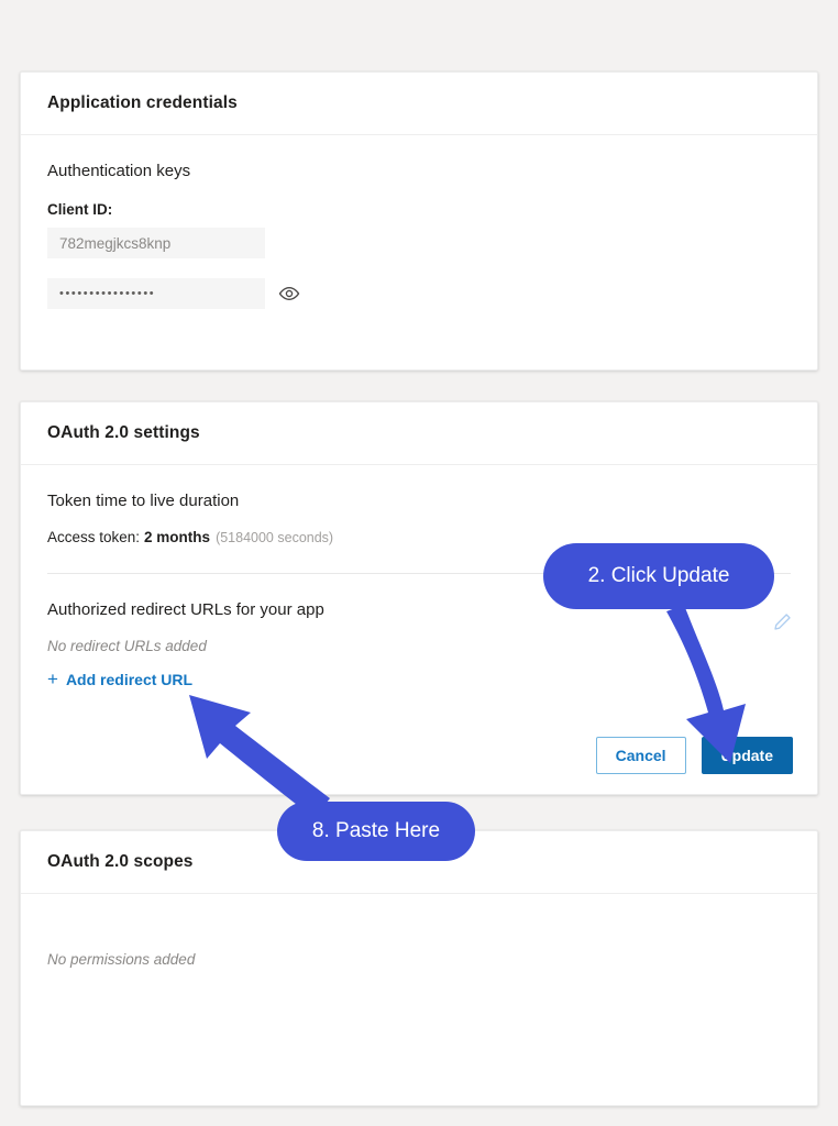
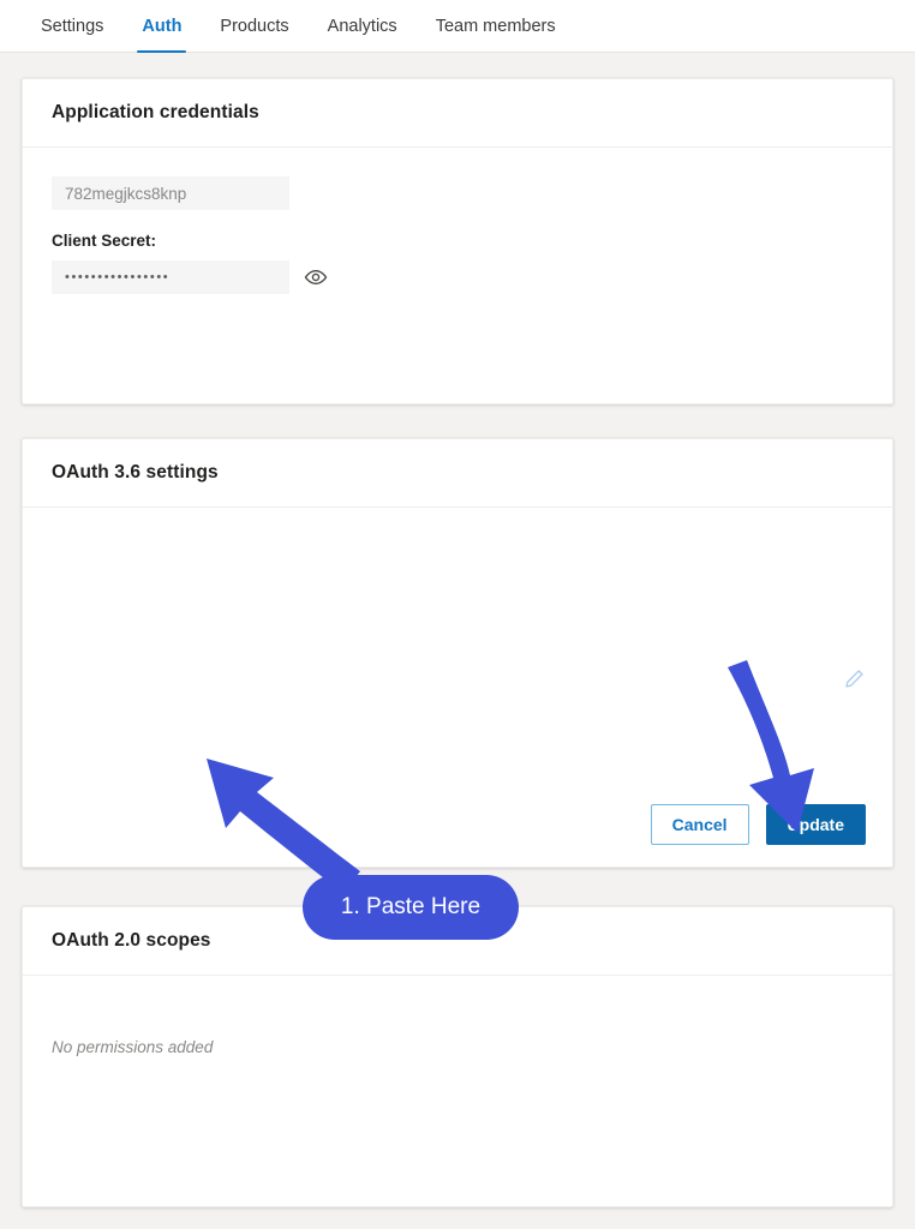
+ Settings
+ Auth
+ Products
+ Analytics
+ Team members
  Application credentials
- Authentication keys
- Client ID:
  782megjkcs8knp
+ Client Secret:
  ••••••••••••••••
- OAuth 2.0 settings
+ OAuth 3.6 settings
- Token time to live duration
- Access token: 2 months (5184000 seconds)
- Authorized redirect URLs for your app
- No redirect URLs added
- +
- Add redirect URL
  Cancel
  pdate
  OAuth 2.0 scopes
  No permissions added
- 2. Click Update
- 8. Paste Here
+ 1. Paste Here
